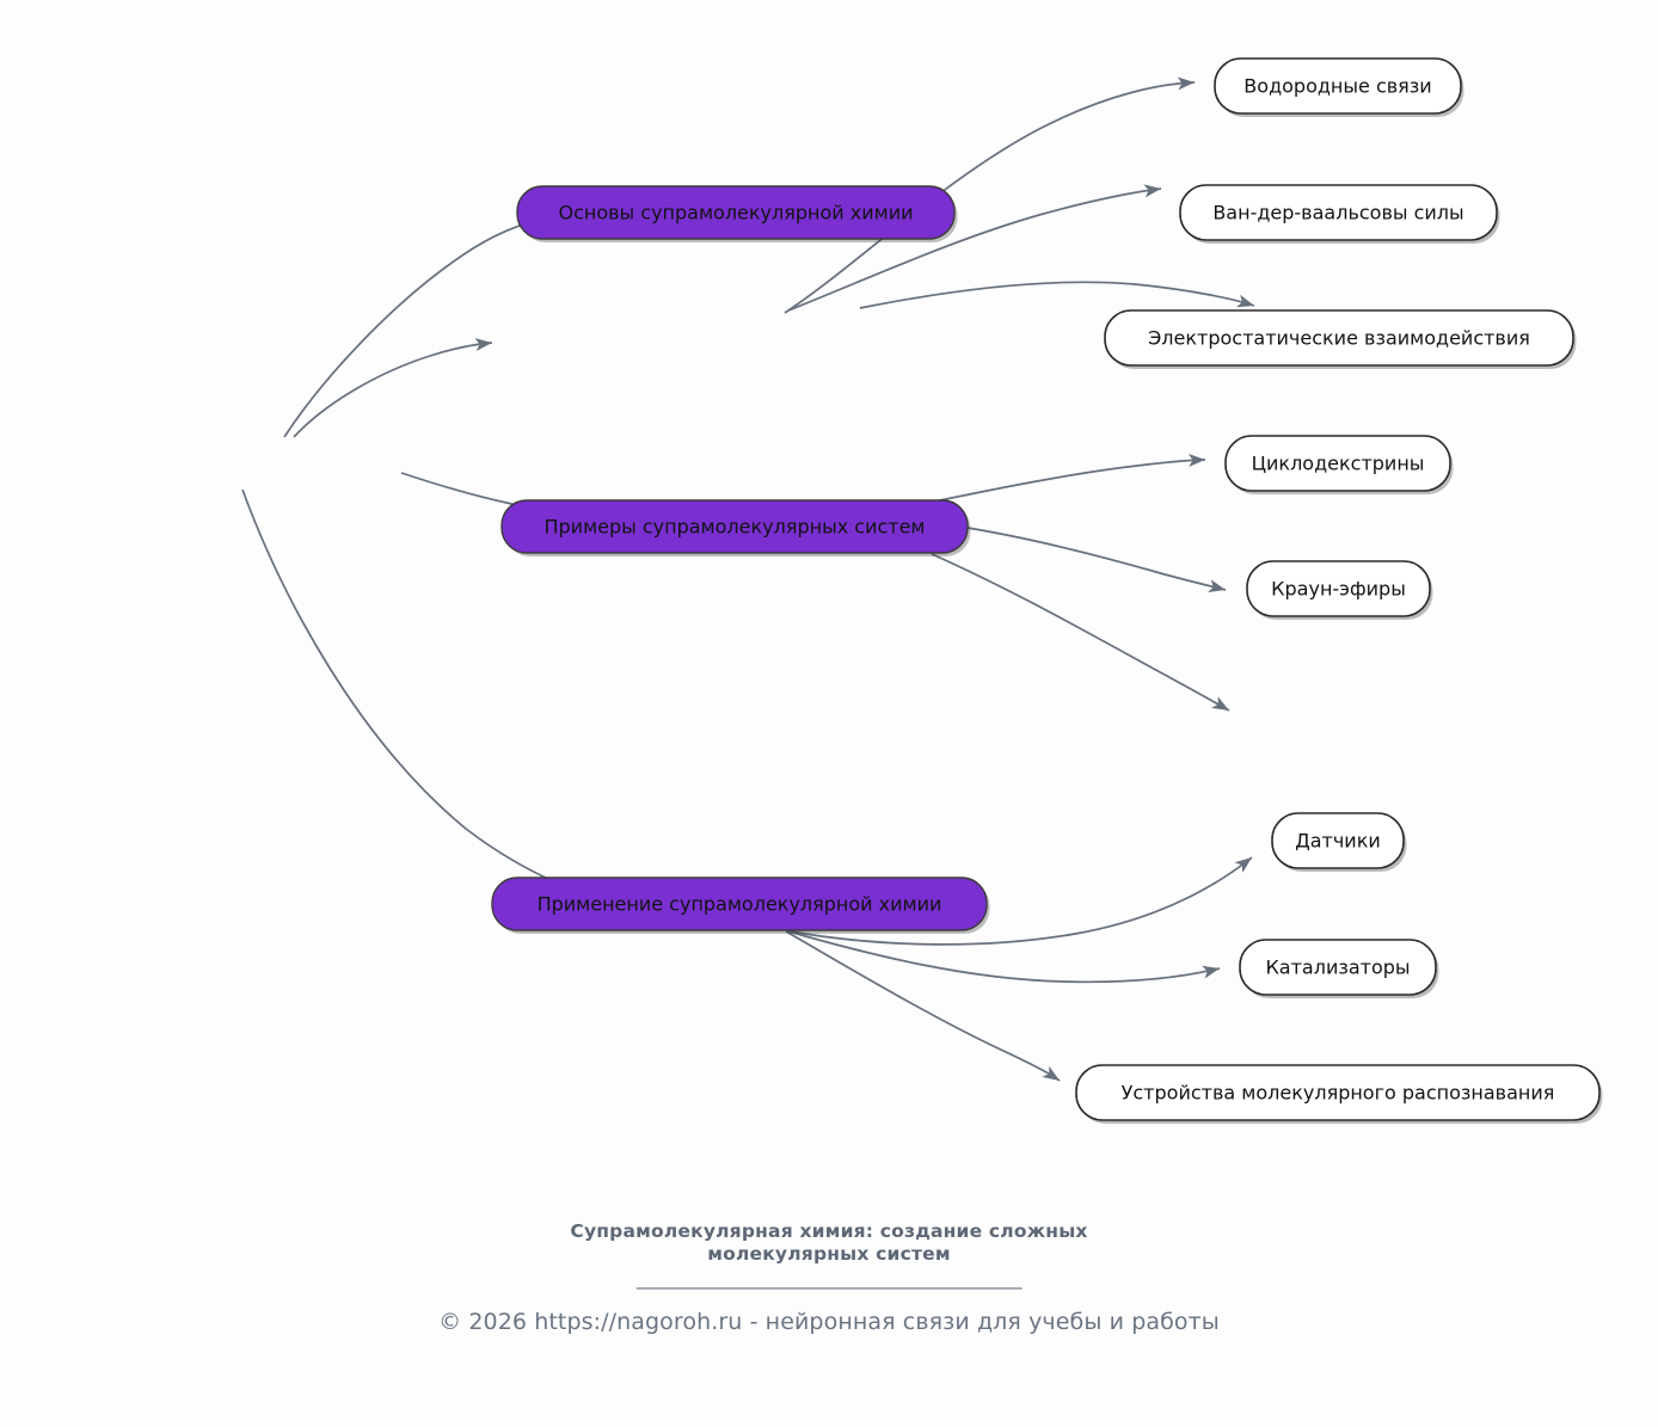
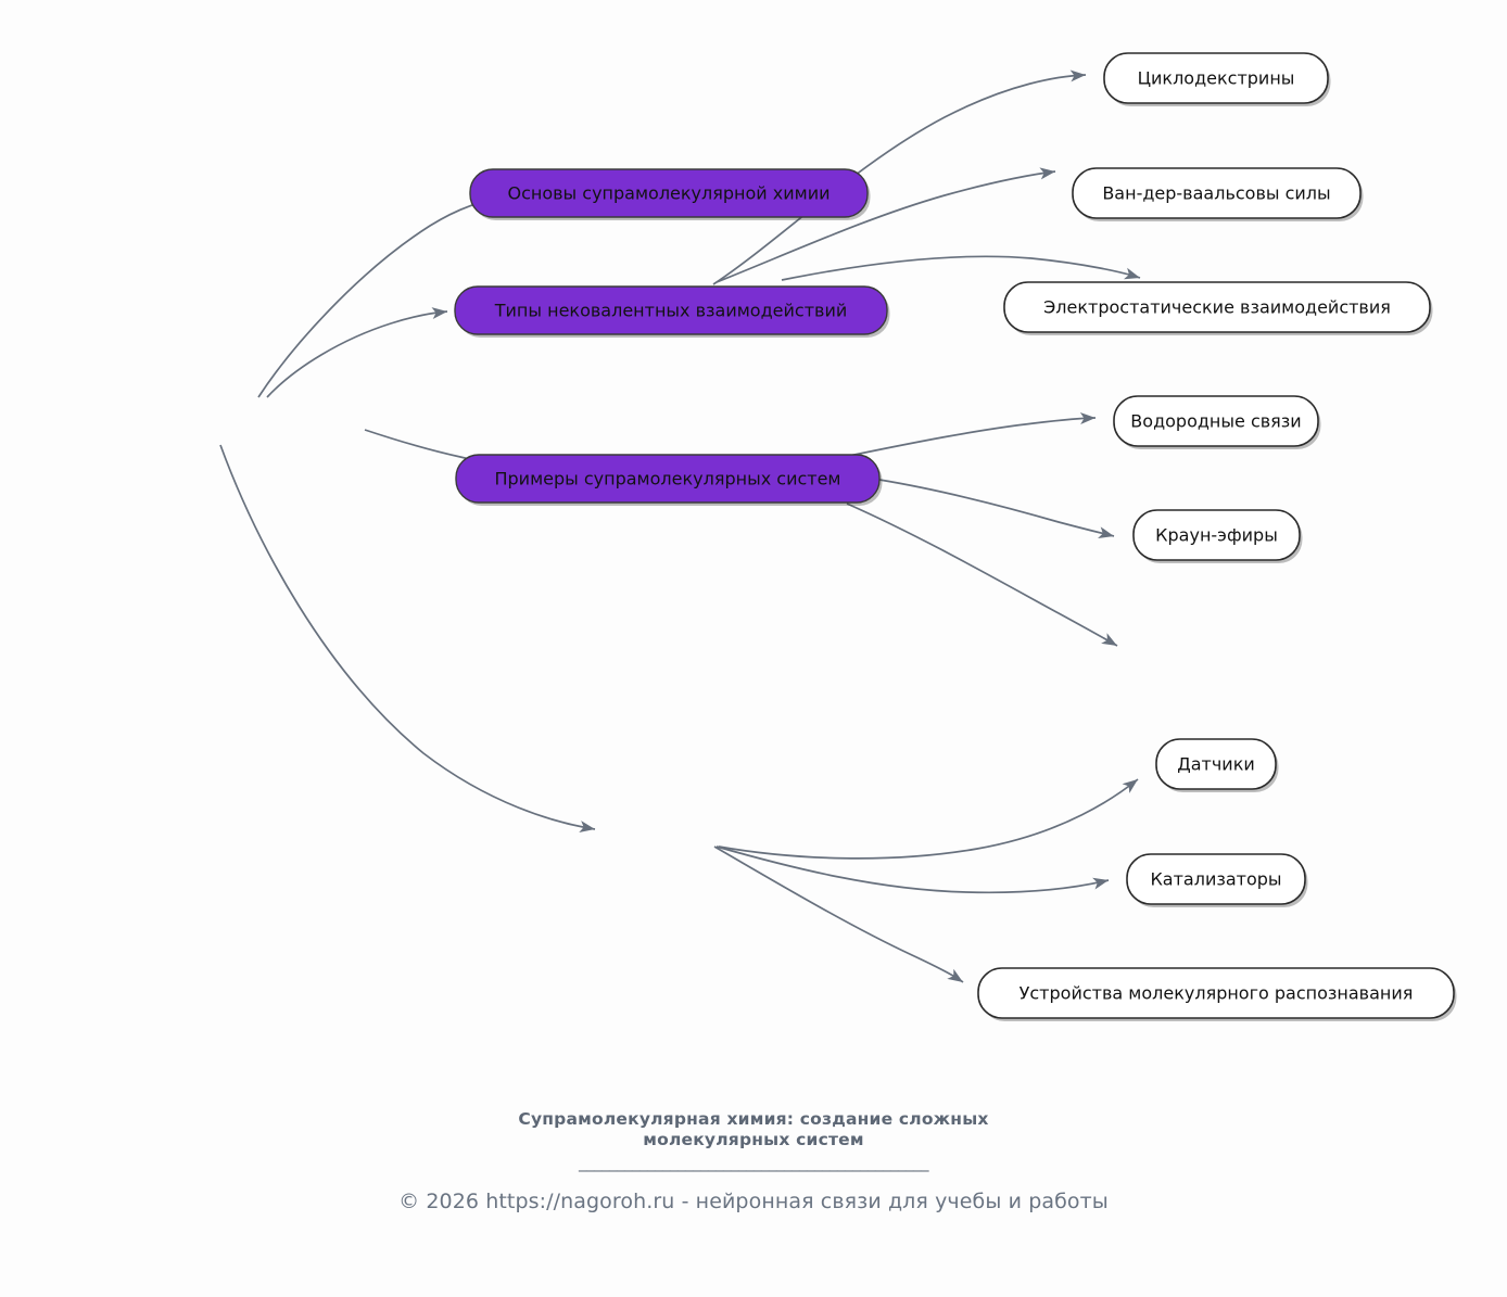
  Основы супрамолекулярной химии
+ Типы нековалентных взаимодействий
- Водородные связи
+ Циклодекстрины
  Ван-дер-ваальсовы силы
  Электростатические взаимодействия
  Примеры супрамолекулярных систем
- Циклодекстрины
+ Водородные связи
  Краун-эфиры
- Применение супрамолекулярной химии
  Датчики
  Катализаторы
  Устройства молекулярного распознавания
  Супрамолекулярная химия: создание сложных
  молекулярных систем
  ______________________________________________
  © 2026 https://nagoroh.ru - нейронная связи для учебы и работы
